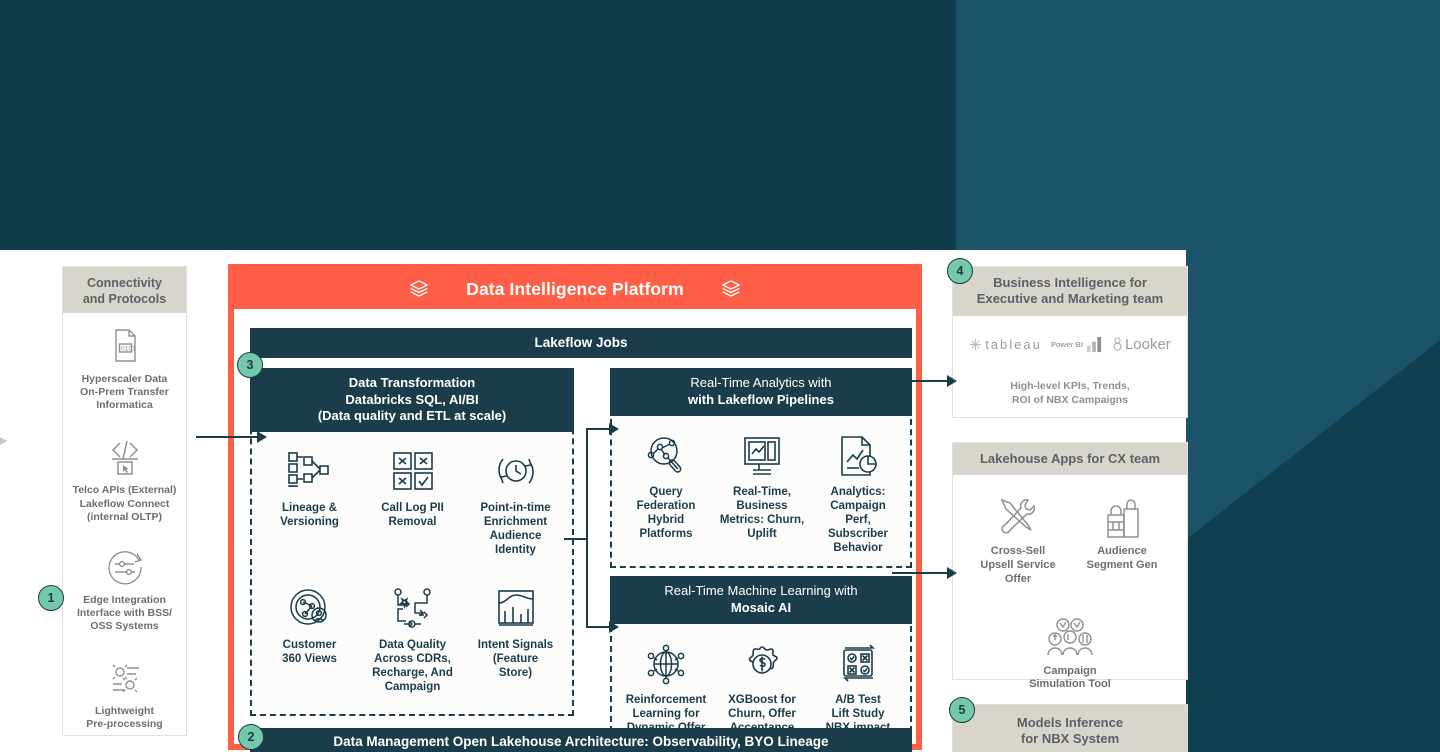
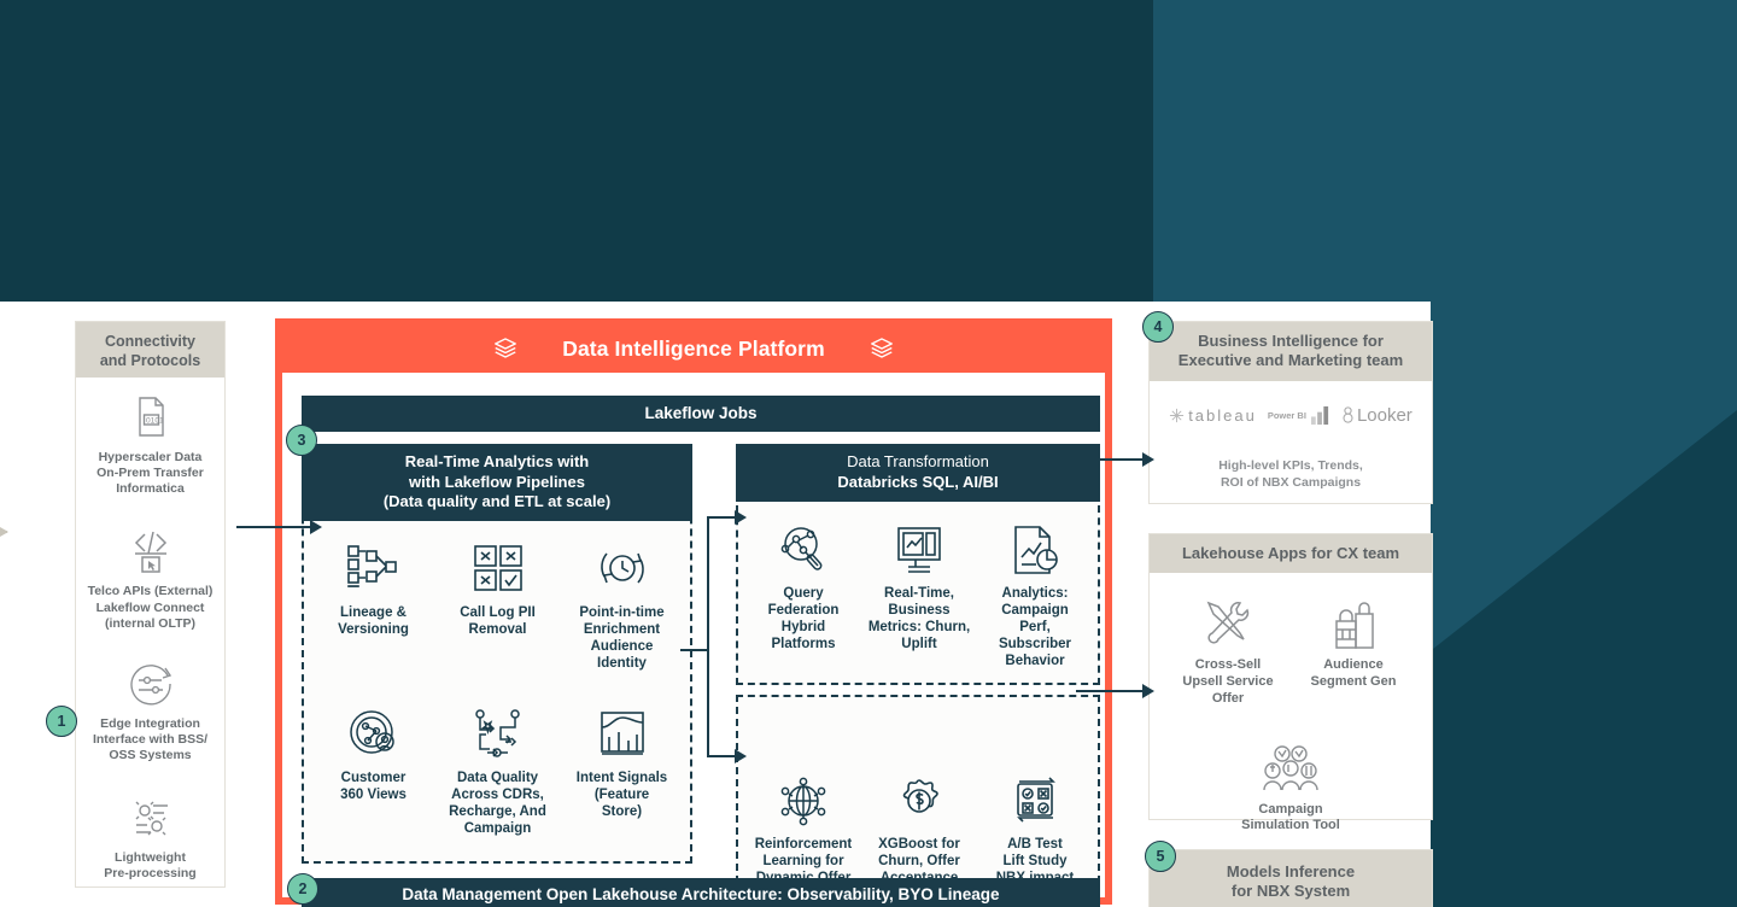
  Connectivity
  and Protocols
  Hyperscaler Data
  On-Prem Transfer
  Informatica
  Telco APIs (External)
  Lakeflow Connect
  (internal OLTP)
  Edge Integration
  Interface with BSS/
  OSS Systems
  Lightweight
  Pre-processing
  Data Intelligence Platform
  Lakeflow Jobs
- Data Transformation
+ Real-Time Analytics with
- Databricks SQL, AI/BI
+ with Lakeflow Pipelines
  (Data quality and ETL at scale)
  Lineage &
  Versioning
  Call Log PII
  Removal
  Point-in-time
  Enrichment
  Audience
  Identity
  Customer
  360 Views
  Data Quality
  Across CDRs,
  Recharge, And
  Campaign
  Intent Signals
  (Feature
  Store)
- Real-Time Analytics with
+ Data Transformation
- with Lakeflow Pipelines
+ Databricks SQL, AI/BI
  Query
  Federation
  Hybrid
  Platforms
  Real-Time,
  Business
  Metrics: Churn,
  Uplift
  Analytics:
  Campaign
  Perf,
  Subscriber
  Behavior
- Real-Time Machine Learning with
- Mosaic AI
  Reinforcement
  Learning for
  XGBoost for
  Churn, Offer
  A/B Test
  Lift Study
  Data Management Open Lakehouse Architecture: Observability, BYO Lineage
  Business Intelligence for
  Executive and Marketing team
  tableau
  Power BI
  Looker
  High-level KPIs, Trends,
  ROI of NBX Campaigns
  Lakehouse Apps for CX team
  Cross-Sell
  Upsell Service
  Offer
  Audience
  Segment Gen
  Campaign
  Simulation Tool
  Models Inference
  for NBX System
  1
  2
  3
  4
  5
